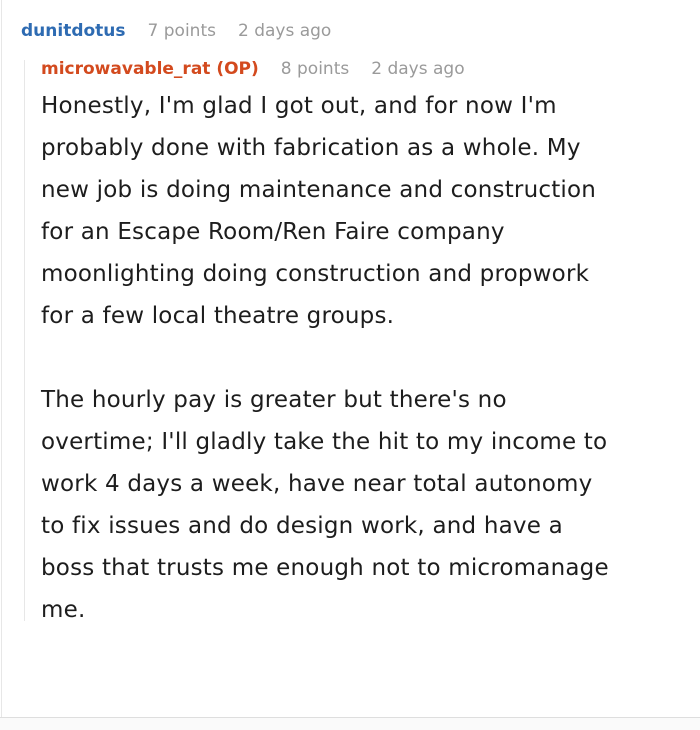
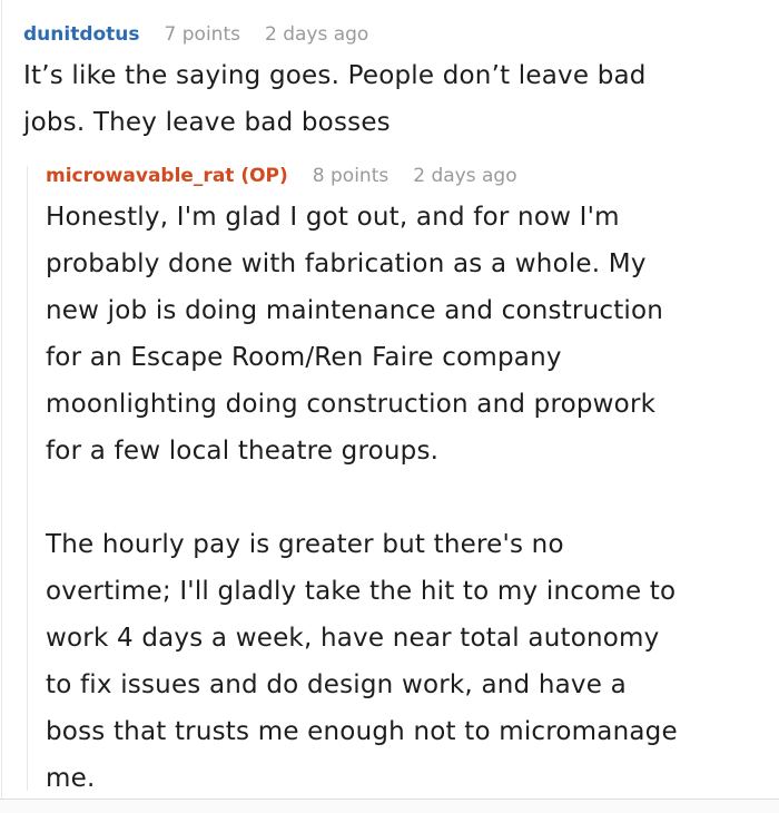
  dunitdotus
  7 points
  2 days ago
+ It’s like the saying goes. People don’t leave bad
+ jobs. They leave bad bosses
  microwavable_rat (OP)
  8 points
  2 days ago
  Honestly, I'm glad I got out, and for now I'm
  probably done with fabrication as a whole. My
  new job is doing maintenance and construction
  for an Escape Room/Ren Faire company
  moonlighting doing construction and propwork
  for a few local theatre groups.
  The hourly pay is greater but there's no
  overtime; I'll gladly take the hit to my income to
  work 4 days a week, have near total autonomy
  to fix issues and do design work, and have a
  boss that trusts me enough not to micromanage
  me.
